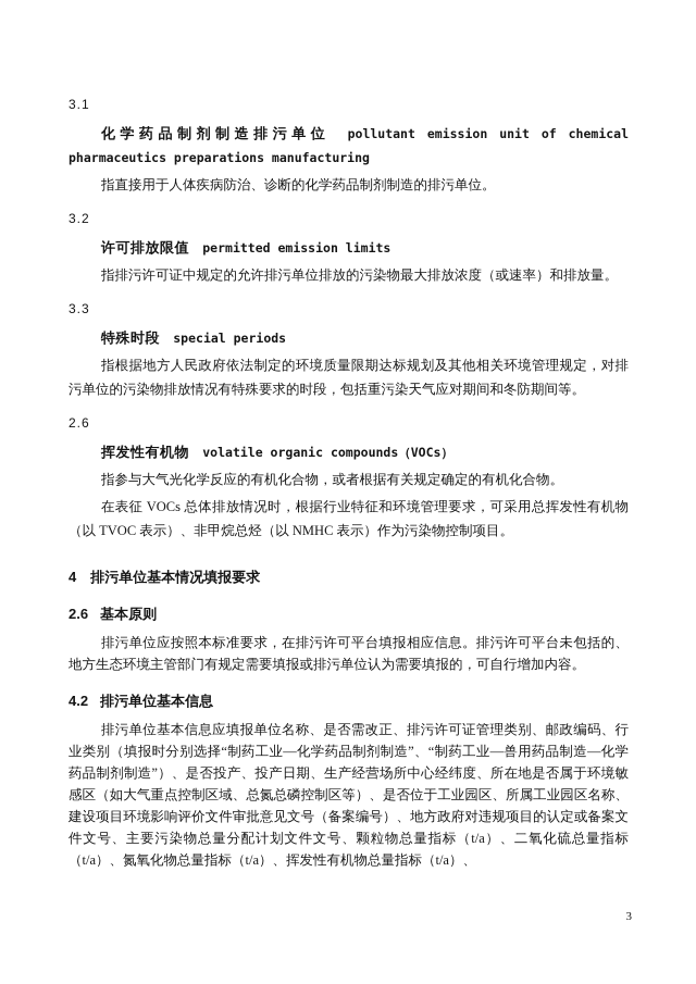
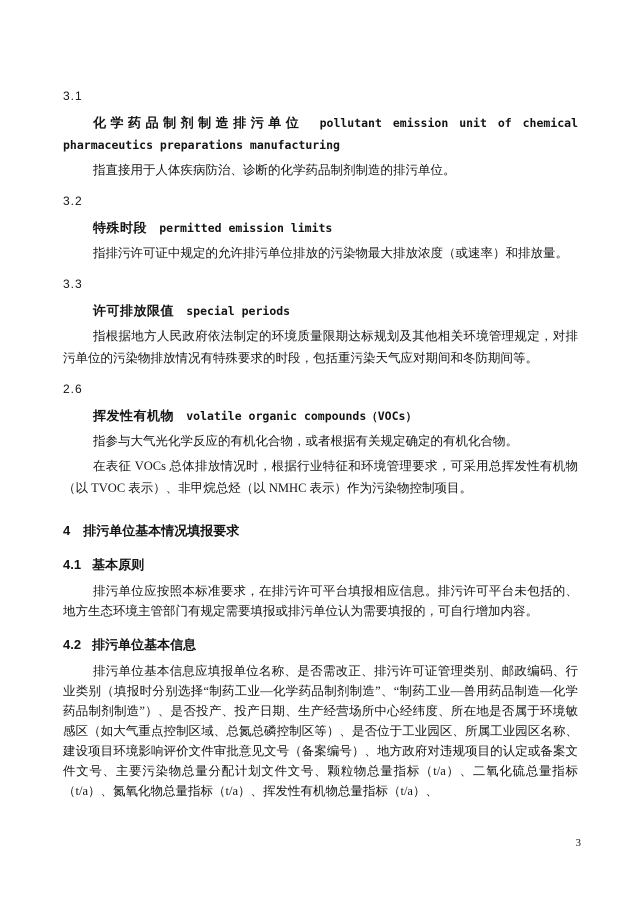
  3.1
  化学药品制剂制造排污单位 pollutant emission unit of chemical pharmaceutics preparations manufacturing
  指直接用于人体疾病防治、诊断的化学药品制剂制造的排污单位。
  3.2
- 许可排放限值 permitted emission limits
+ 特殊时段 permitted emission limits
  指排污许可证中规定的允许排污单位排放的污染物最大排放浓度（或速率）和排放量。
  3.3
- 特殊时段 special periods
+ 许可排放限值 special periods
  指根据地方人民政府依法制定的环境质量限期达标规划及其他相关环境管理规定，对排污单位的污染物排放情况有特殊要求的时段，包括重污染天气应对期间和冬防期间等。
  2.6
  挥发性有机物 volatile organic compounds（VOCs）
  指参与大气光化学反应的有机化合物，或者根据有关规定确定的有机化合物。
  在表征 VOCs 总体排放情况时，根据行业特征和环境管理要求，可采用总挥发性有机物（以 TVOC 表示）、非甲烷总烃（以 NMHC 表示）作为污染物控制项目。
  4 排污单位基本情况填报要求
- 2.6 基本原则
+ 4.1 基本原则
  排污单位应按照本标准要求，在排污许可平台填报相应信息。排污许可平台未包括的、地方生态环境主管部门有规定需要填报或排污单位认为需要填报的，可自行增加内容。
  4.2 排污单位基本信息
  排污单位基本信息应填报单位名称、是否需改正、排污许可证管理类别、邮政编码、行业类别（填报时分别选择“制药工业—化学药品制剂制造”、“制药工业—兽用药品制造—化学药品制剂制造”）、是否投产、投产日期、生产经营场所中心经纬度、所在地是否属于环境敏感区（如大气重点控制区域、总氮总磷控制区等）、是否位于工业园区、所属工业园区名称、建设项目环境影响评价文件审批意见文号（备案编号）、地方政府对违规项目的认定或备案文件文号、主要污染物总量分配计划文件文号、颗粒物总量指标（t/a）、二氧化硫总量指标（t/a）、氮氧化物总量指标（t/a）、挥发性有机物总量指标（t/a）、
  3
